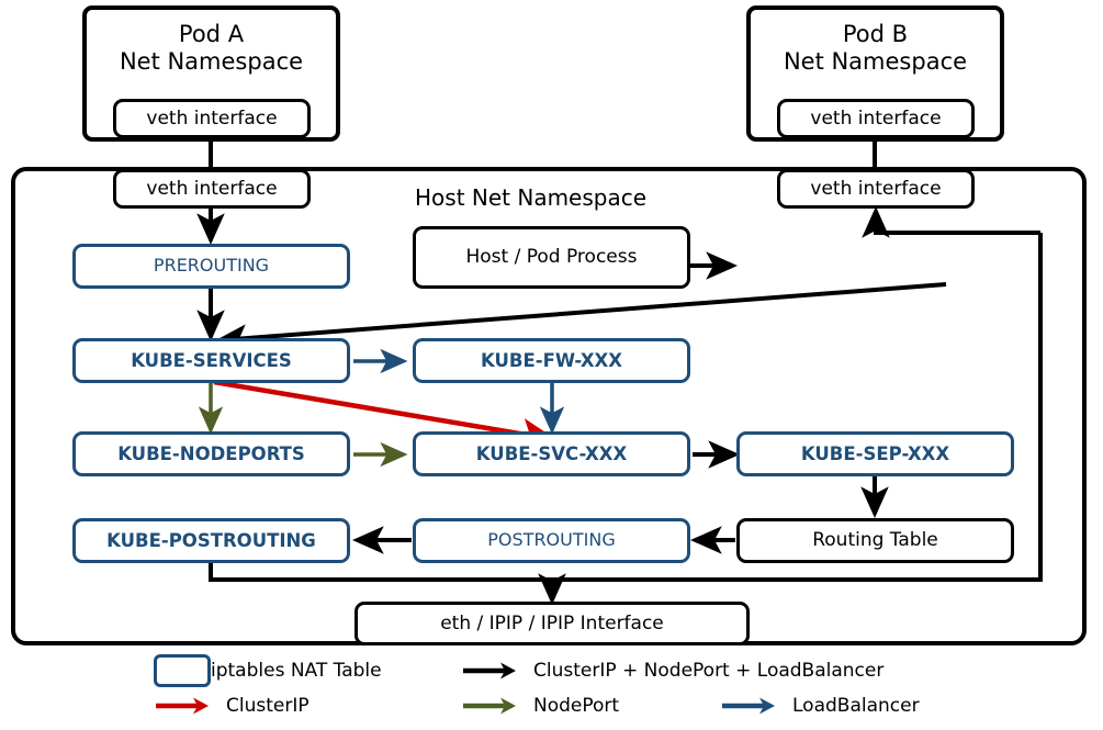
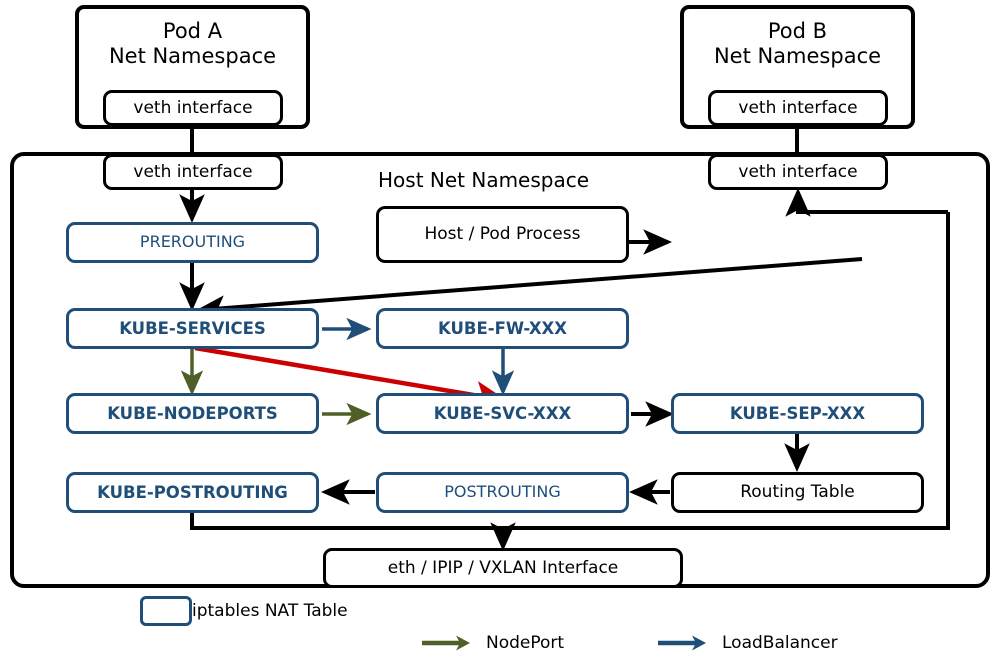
  Pod A
  Net Namespace
  veth interface
  Pod B
  Net Namespace
  veth interface
  Host Net Namespace
  veth interface
  veth interface
  PREROUTING
  Host / Pod Process
  KUBE-SERVICES
  KUBE-FW-XXX
  KUBE-NODEPORTS
  KUBE-SVC-XXX
  KUBE-SEP-XXX
  KUBE-POSTROUTING
  POSTROUTING
  Routing Table
- eth / IPIP / IPIP Interface
+ eth / IPIP / VXLAN Interface
  iptables NAT Table
- ClusterIP
- ClusterIP + NodePort + LoadBalancer
  NodePort
  LoadBalancer
